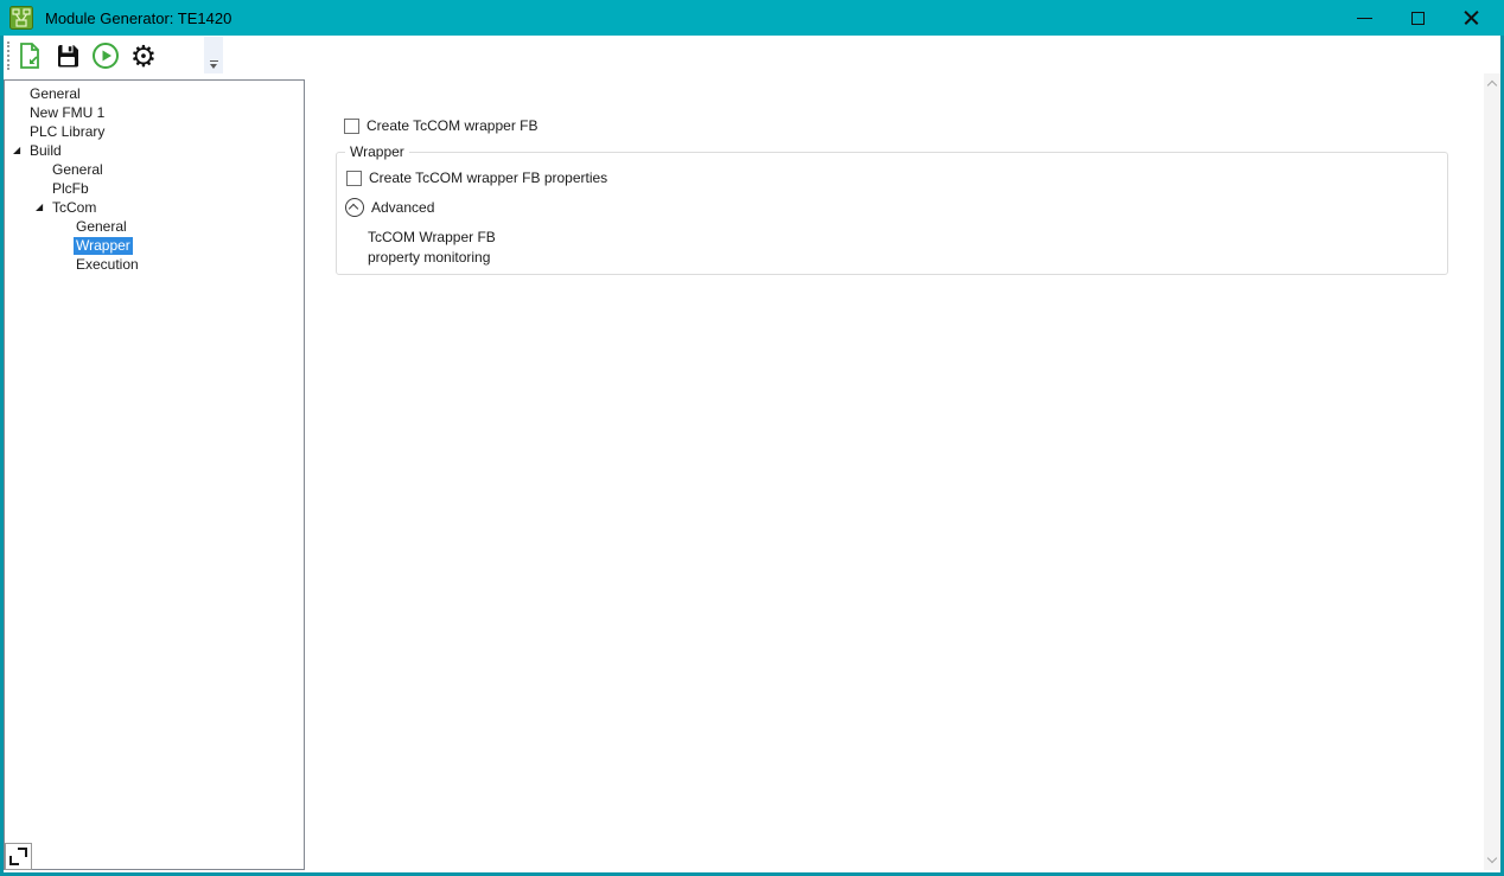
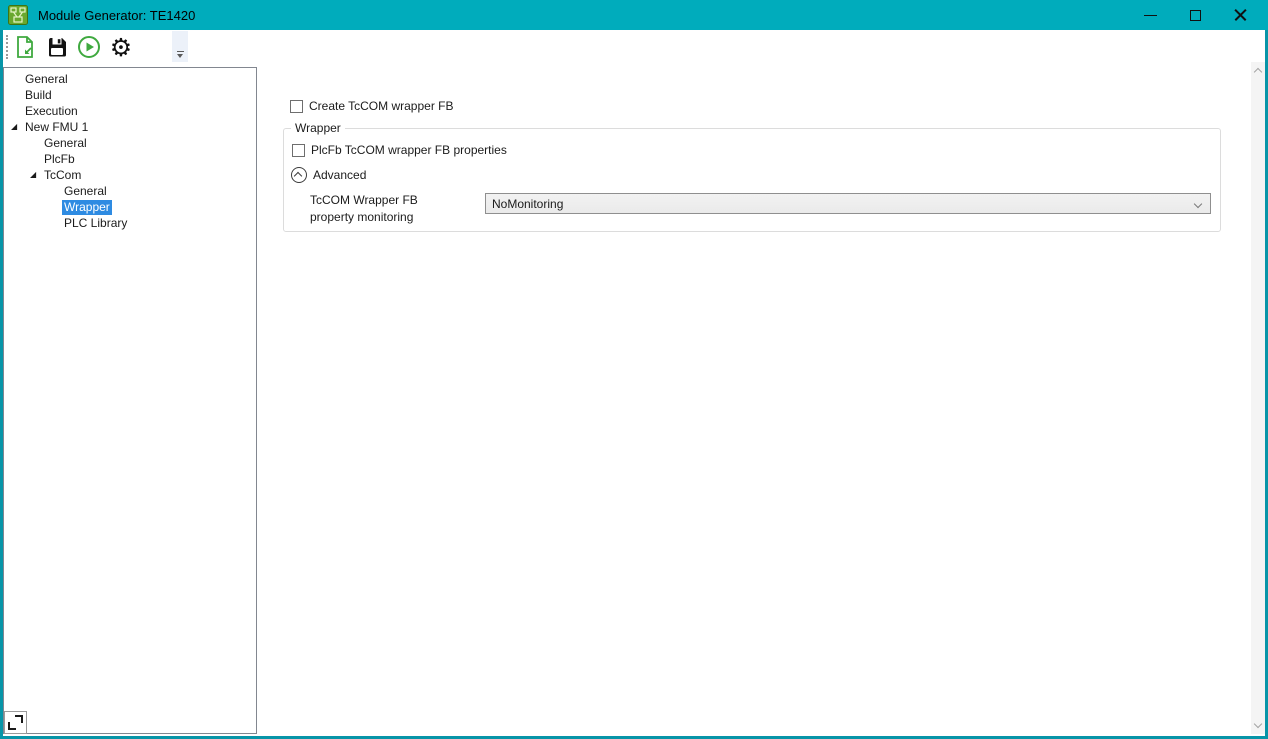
  Module Generator: TE1420
  ⚙
  General
- New FMU 1
+ Build
- PLC Library
+ Execution
  ◢
- Build
+ New FMU 1
  General
  PlcFb
  ◢
  TcCom
  General
  Wrapper
- Execution
+ PLC Library
  Create TcCOM wrapper FB
  Wrapper
- Create TcCOM wrapper FB properties
+ PlcFb TcCOM wrapper FB properties
  Advanced
  TcCOM Wrapper FB
  property monitoring
+ NoMonitoring
